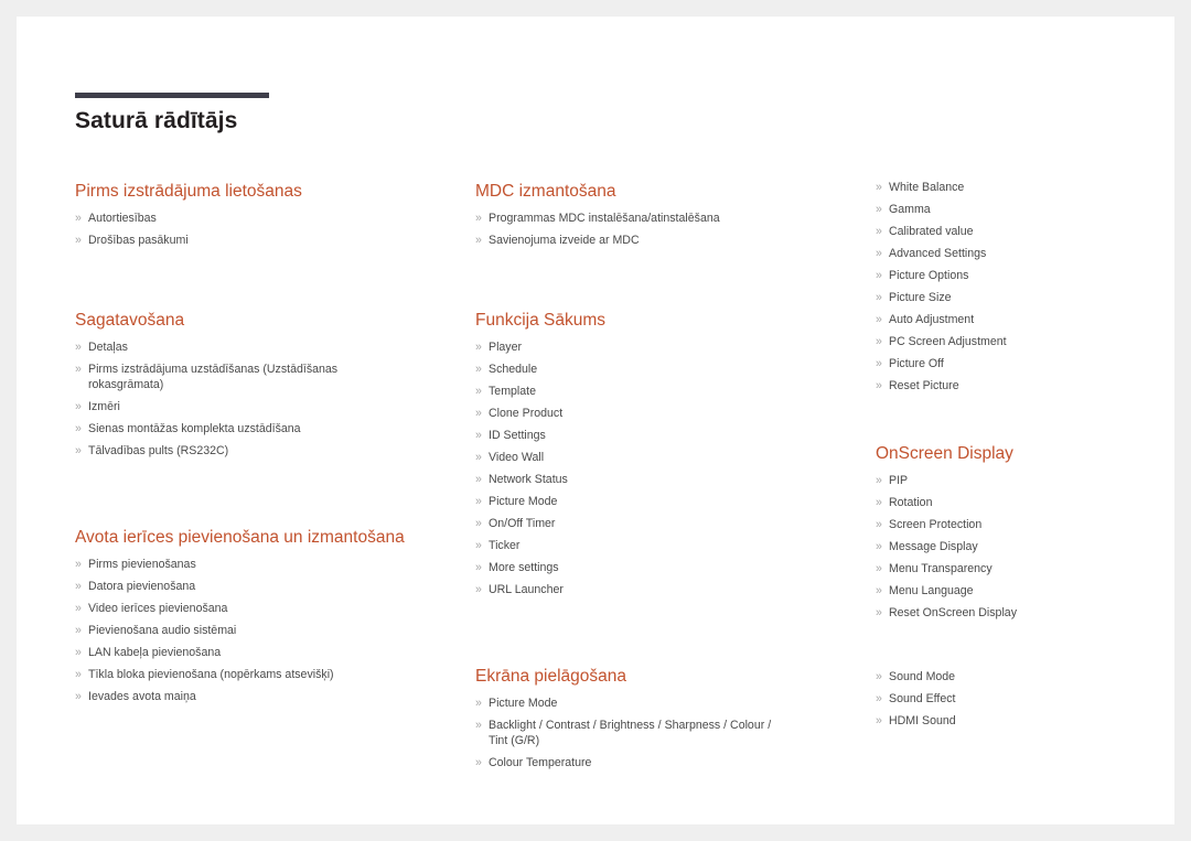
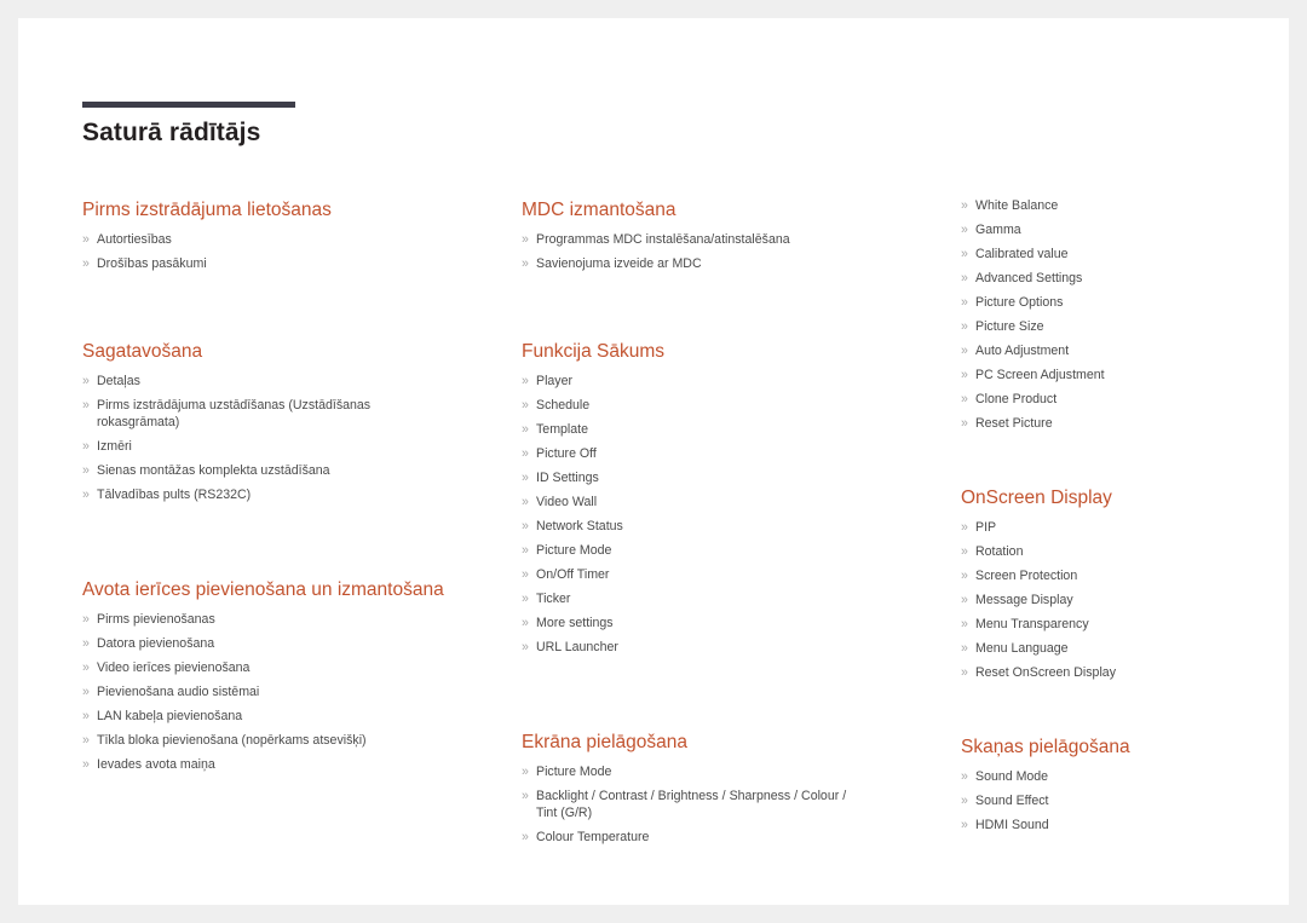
  Saturā rādītājs
  Pirms izstrādājuma lietošanas
  »
  Autortiesības
  »
  Drošības pasākumi
  Sagatavošana
  »
  Detaļas
  »
  Pirms izstrādājuma uzstādīšanas (Uzstādīšanas rokasgrāmata)
  »
  Izmēri
  »
  Sienas montāžas komplekta uzstādīšana
  »
  Tālvadības pults (RS232C)
  Avota ierīces pievienošana un izmantošana
  »
  Pirms pievienošanas
  »
  Datora pievienošana
  »
  Video ierīces pievienošana
  »
  Pievienošana audio sistēmai
  »
  LAN kabeļa pievienošana
  »
  Tīkla bloka pievienošana (nopērkams atsevišķi)
  »
  Ievades avota maiņa
  MDC izmantošana
  »
  Programmas MDC instalēšana/atinstalēšana
  »
  Savienojuma izveide ar MDC
  Funkcija Sākums
  »
  Player
  »
  Schedule
  »
  Template
  »
- Clone Product
+ Picture Off
  »
  ID Settings
  »
  Video Wall
  »
  Network Status
  »
  Picture Mode
  »
  On/Off Timer
  »
  Ticker
  »
  More settings
  »
  URL Launcher
  Ekrāna pielāgošana
  »
  Picture Mode
  »
  Backlight / Contrast / Brightness / Sharpness / Colour / Tint (G/R)
  »
  Colour Temperature
  »
  White Balance
  »
  Gamma
  »
  Calibrated value
  »
  Advanced Settings
  »
  Picture Options
  »
  Picture Size
  »
  Auto Adjustment
  »
  PC Screen Adjustment
  »
- Picture Off
+ Clone Product
  »
  Reset Picture
  OnScreen Display
  »
  PIP
  »
  Rotation
  »
  Screen Protection
  »
  Message Display
  »
  Menu Transparency
  »
  Menu Language
  »
  Reset OnScreen Display
+ Skaņas pielāgošana
  »
  Sound Mode
  »
  Sound Effect
  »
  HDMI Sound
